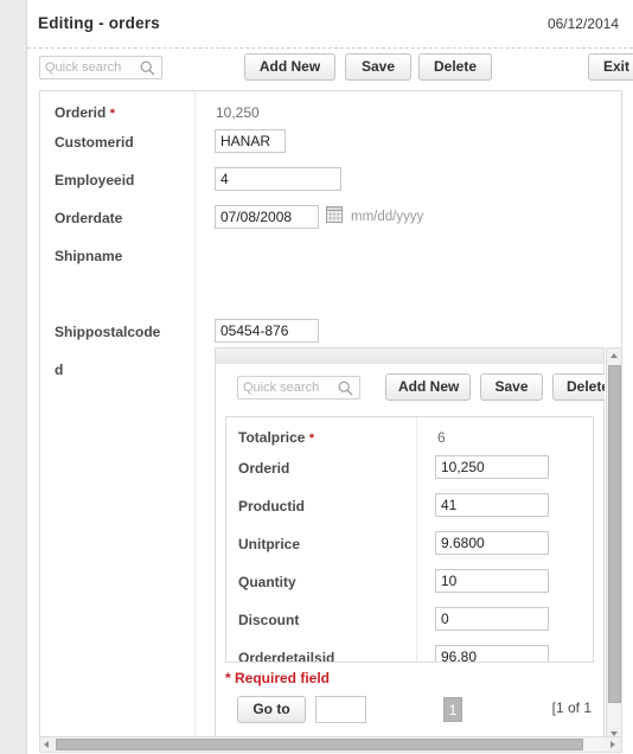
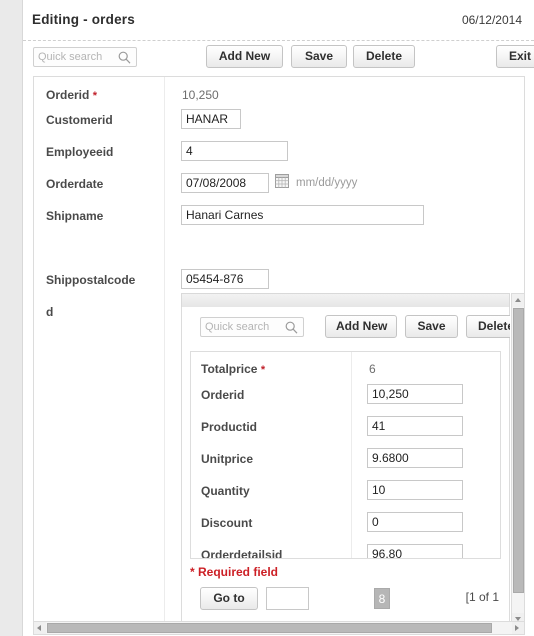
  Editing - orders
  06/12/2014
  Quick search
  Add New
  Save
  Delete
  Exit
  Orderid *
  10,250
  Customerid
  HANAR
  Employeeid
  4
  Orderdate
  07/08/2008
  mm/dd/yyyy
  Shipname
+ Hanari Carnes
  Shippostalcode
  05454-876
  d
  Quick search
  Add New
  Save
  Delet
  Totalprice *
  6
  Orderid
  10,250
  Productid
  41
  Unitprice
  9.6800
  Quantity
  10
  Discount
  0
  Orderdetailsid
  96.80
  * Required field
  Go to
- 1
+ 8
  [1 of 1
